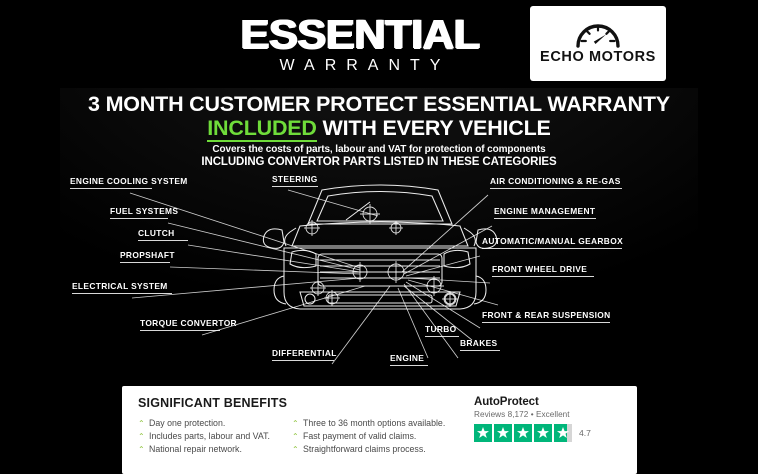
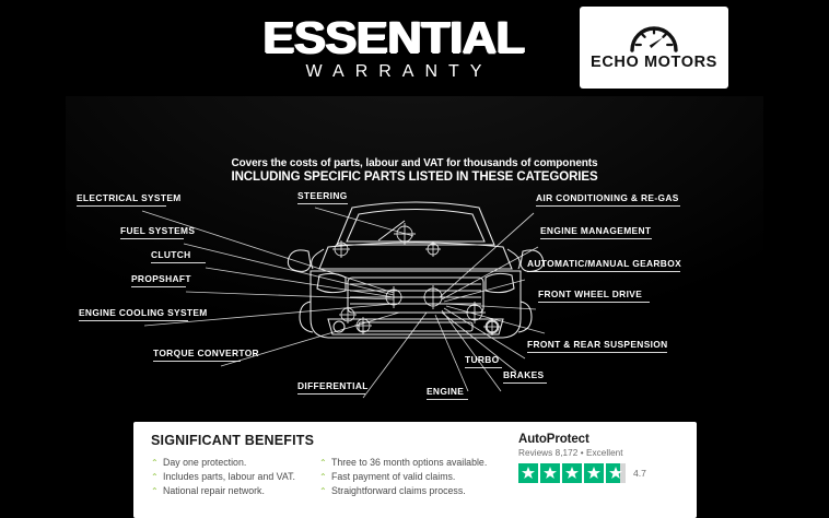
  ESSENTIAL
  WARRANTY
  ECHO MOTORS
- 3 MONTH CUSTOMER PROTECT ESSENTIAL WARRANTY INCLUDED WITH EVERY VEHICLE
- Covers the costs of parts, labour and VAT for protection of components
+ Covers the costs of parts, labour and VAT for thousands of components
- INCLUDING CONVERTOR PARTS LISTED IN THESE CATEGORIES
+ INCLUDING SPECIFIC PARTS LISTED IN THESE CATEGORIES
- ENGINE COOLING SYSTEM
+ ELECTRICAL SYSTEM
  FUEL SYSTEMS
  CLUTCH
  PROPSHAFT
- ELECTRICAL SYSTEM
+ ENGINE COOLING SYSTEM
  TORQUE CONVERTOR
  STEERING
  AIR CONDITIONING & RE-GAS
  ENGINE MANAGEMENT
  AUTOMATIC/MANUAL GEARBOX
  FRONT WHEEL DRIVE
  FRONT & REAR SUSPENSION
  BRAKES
  DIFFERENTIAL
  ENGINE
  TURBO
  SIGNIFICANT BENEFITS
  ⌃
  Day one protection.
  ⌃
  Includes parts, labour and VAT.
  ⌃
  National repair network.
  ⌃
  Three to 36 month options available.
  ⌃
  Fast payment of valid claims.
  ⌃
  Straightforward claims process.
  AutoProtect
  Reviews 8,172 • Excellent
  4.7
